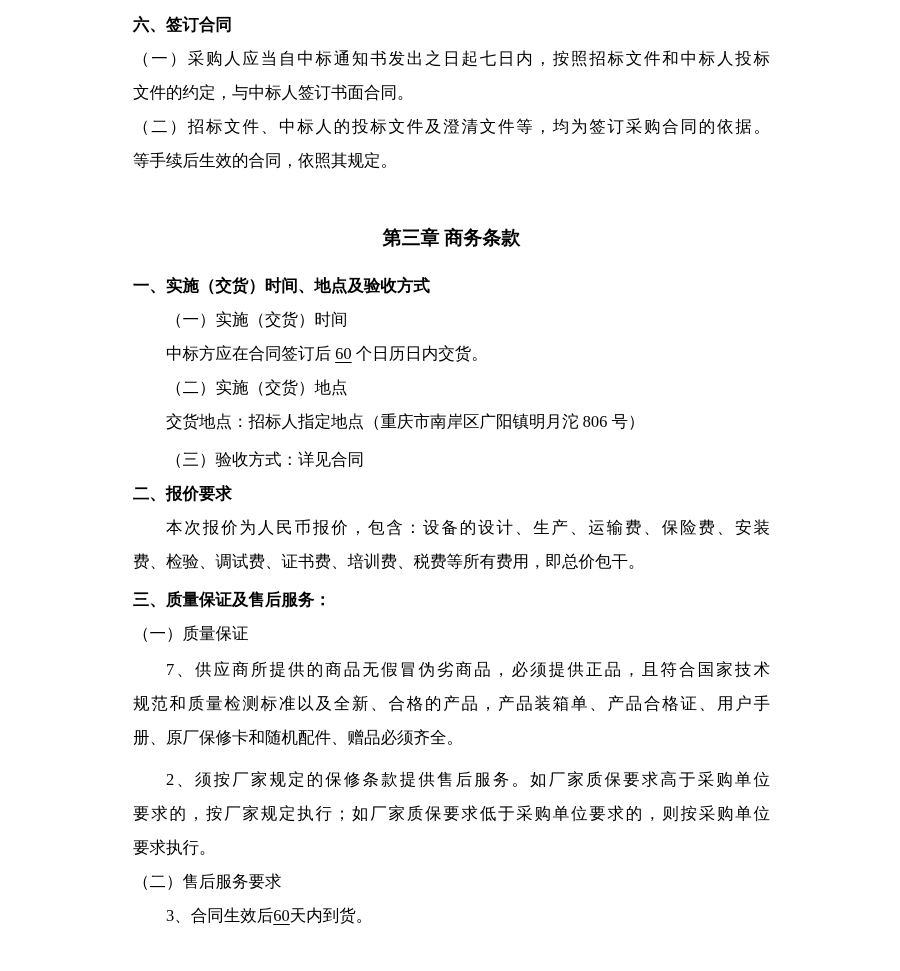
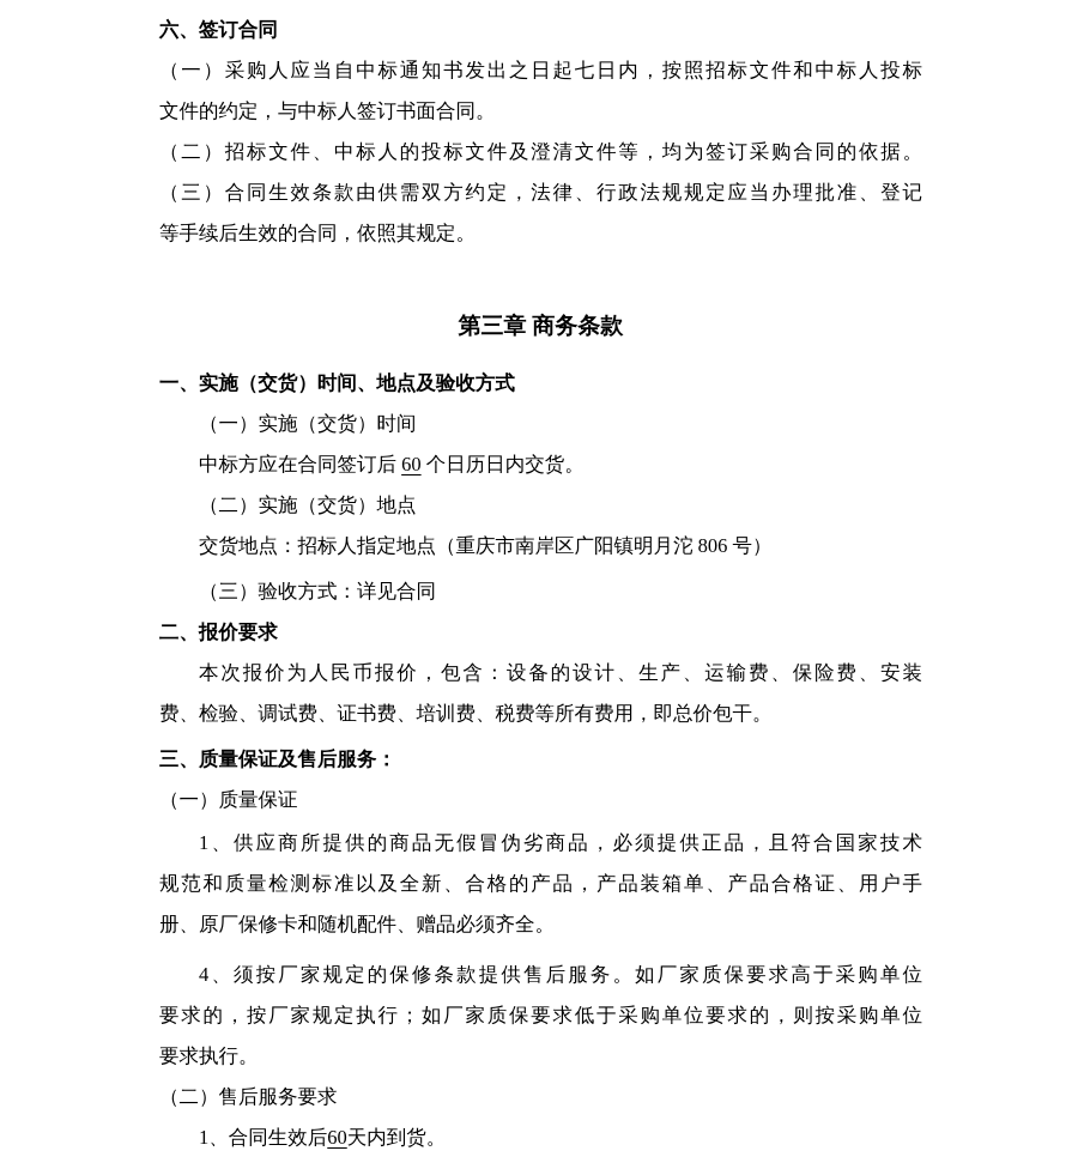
  六、签订合同
  （一）采购人应当自中标通知书发出之日起七日内，按照招标文件和中标人投标
  文件的约定，与中标人签订书面合同。
  （二）招标文件、中标人的投标文件及澄清文件等，均为签订采购合同的依据。
+ （三）合同生效条款由供需双方约定，法律、行政法规规定应当办理批准、登记
  等手续后生效的合同，依照其规定。
  第三章 商务条款
  一、实施（交货）时间、地点及验收方式
  （一）实施（交货）时间
  中标方应在合同签订后 60 个日历日内交货。
  （二）实施（交货）地点
  交货地点：招标人指定地点（重庆市南岸区广阳镇明月沱 806 号）
  （三）验收方式：详见合同
  二、报价要求
  本次报价为人民币报价，包含：设备的设计、生产、运输费、保险费、安装
  费、检验、调试费、证书费、培训费、税费等所有费用，即总价包干。
  三、质量保证及售后服务：
  （一）质量保证
- 7、供应商所提供的商品无假冒伪劣商品，必须提供正品，且符合国家技术
+ 1、供应商所提供的商品无假冒伪劣商品，必须提供正品，且符合国家技术
  规范和质量检测标准以及全新、合格的产品，产品装箱单、产品合格证、用户手
  册、原厂保修卡和随机配件、赠品必须齐全。
- 2、须按厂家规定的保修条款提供售后服务。如厂家质保要求高于采购单位
+ 4、须按厂家规定的保修条款提供售后服务。如厂家质保要求高于采购单位
  要求的，按厂家规定执行；如厂家质保要求低于采购单位要求的，则按采购单位
  要求执行。
  （二）售后服务要求
- 3、合同生效后60天内到货。
+ 1、合同生效后60天内到货。
